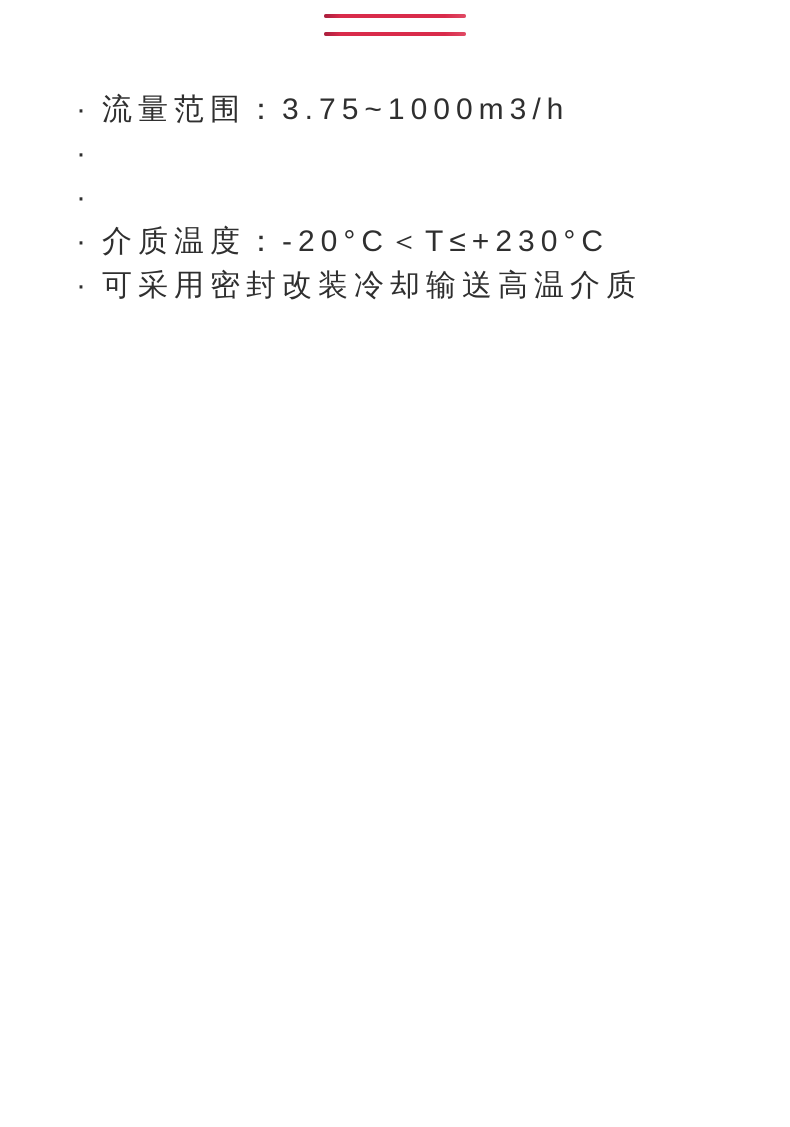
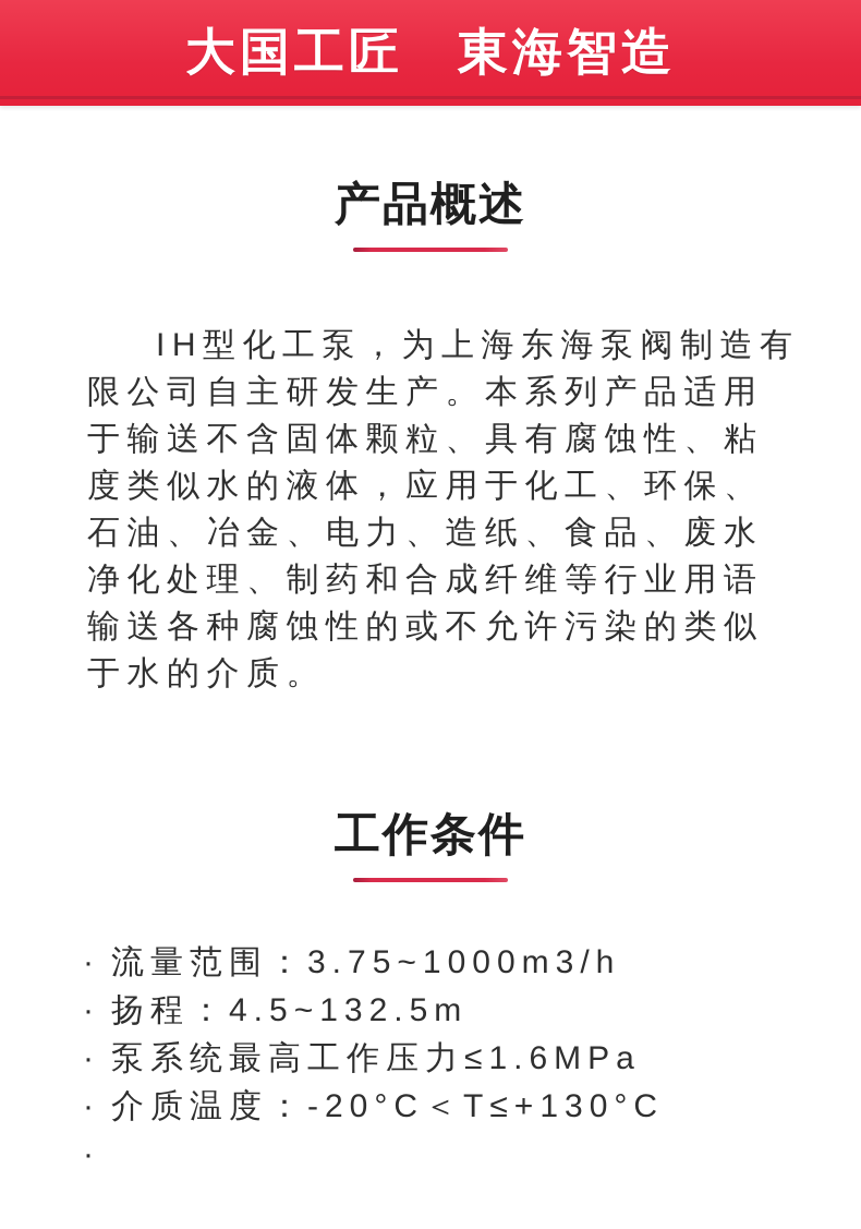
+ 大国工匠 東海智造
+ 产品概述
+ IH型化工泵，为上海东海泵阀制造有
+ 限公司自主研发生产。本系列产品适用
+ 于输送不含固体颗粒、具有腐蚀性、粘
+ 度类似水的液体，应用于化工、环保、
+ 石油、冶金、电力、造纸、食品、废水
+ 净化处理、制药和合成纤维等行业用语
+ 输送各种腐蚀性的或不允许污染的类似
+ 于水的介质。
+ 工作条件
  ·
  流量范围：3.75~1000m3/h
  ·
+ 扬程：4.5~132.5m
  ·
+ 泵系统最高工作压力≤1.6MPa
  ·
- 介质温度：-20°C＜T≤+230°C
+ 介质温度：-20°C＜T≤+130°C
  ·
- 可采用密封改装冷却输送高温介质
